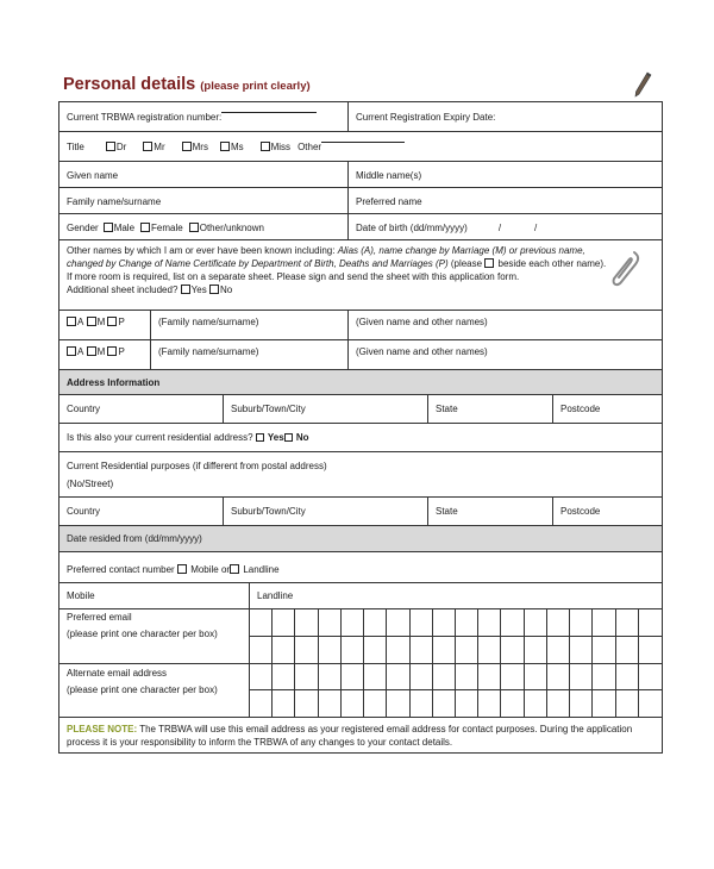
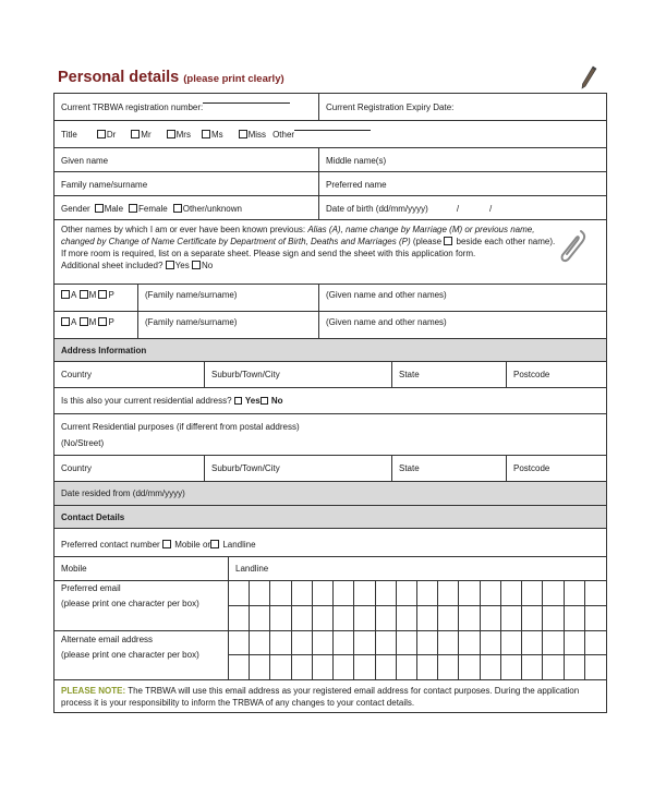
  Personal details (please print clearly)
  Current TRBWA registration number:
  Current Registration Expiry Date:
  Title
  Dr
  Mr
  Mrs
  Ms
  Miss
  Other
  Given name
  Middle name(s)
  Family name/surname
  Preferred name
  Gender
  Male
  Female
  Other/unknown
  Date of birth (dd/mm/yyyy)
  /
  /
- Other names by which I am or ever have been known including: Alias (A), name change by Marriage (M) or previous name, changed by Change of Name Certificate by Department of Birth, Deaths and Marriages (P) (please beside each other name).
+ Other names by which I am or ever have been known previous: Alias (A), name change by Marriage (M) or previous name, changed by Change of Name Certificate by Department of Birth, Deaths and Marriages (P) (please beside each other name).
  If more room is required, list on a separate sheet. Please sign and send the sheet with this application form.
  Additional sheet included? Yes No
  A
  M
  P
  (Family name/surname)
  (Given name and other names)
  A
  M
  P
  (Family name/surname)
  (Given name and other names)
  Address Information
  Country
  Suburb/Town/City
  State
  Postcode
  Is this also your current residential address?
  Yes
  No
  Current Residential purposes (if different from postal address)
  (No/Street)
  Country
  Suburb/Town/City
  State
  Postcode
  Date resided from (dd/mm/yyyy)
+ Contact Details
  Preferred contact number
  Mobile or
  Landline
  Mobile
  Landline
  Preferred email
  (please print one character per box)
  Alternate email address
  (please print one character per box)
  PLEASE NOTE: The TRBWA will use this email address as your registered email address for contact purposes. During the application process it is your responsibility to inform the TRBWA of any changes to your contact details.
